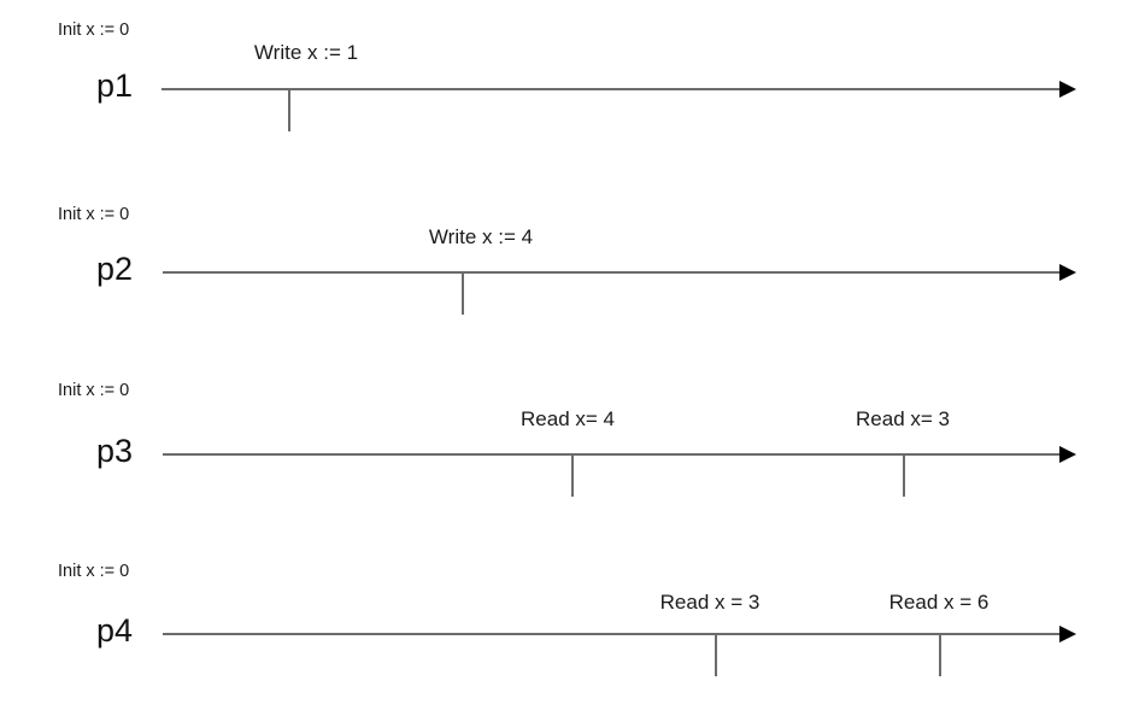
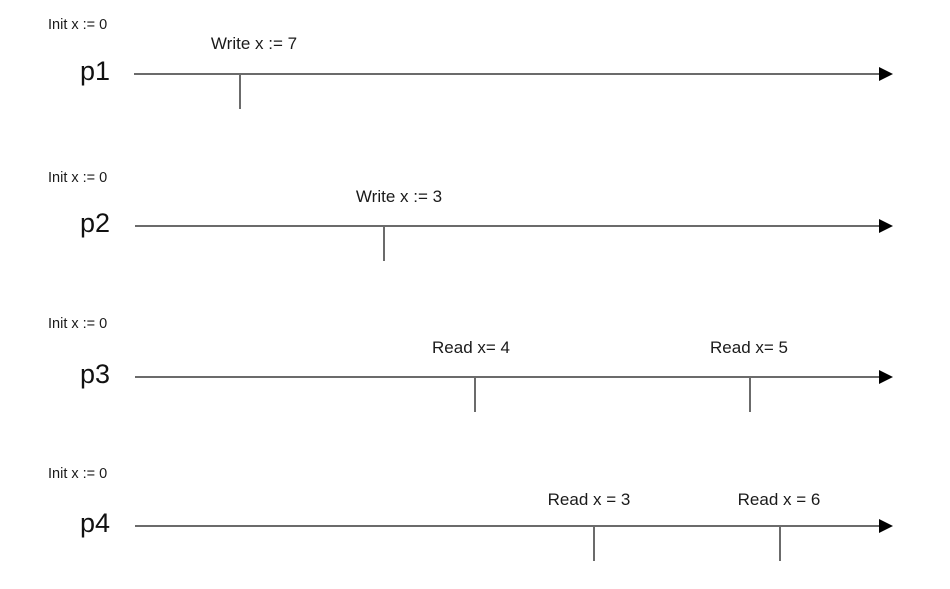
  Init x := 0
  p1
- Write x := 1
+ Write x := 7
  Init x := 0
  p2
- Write x := 4
+ Write x := 3
  Init x := 0
  p3
  Read x= 4
- Read x= 3
+ Read x= 5
  Init x := 0
  p4
  Read x = 3
  Read x = 6
